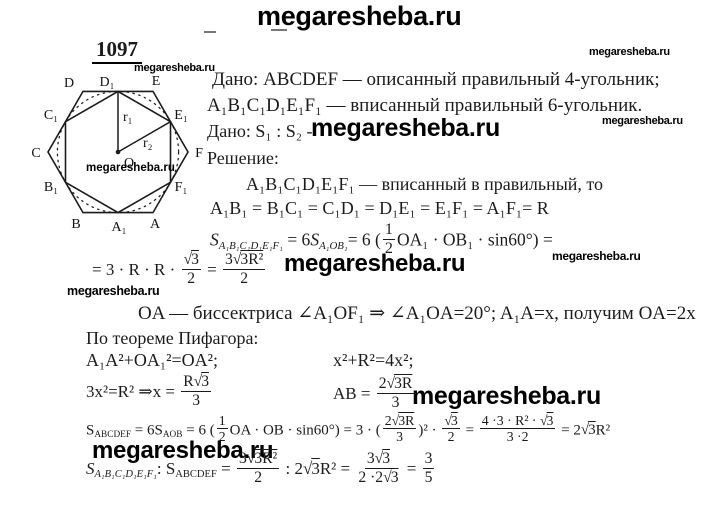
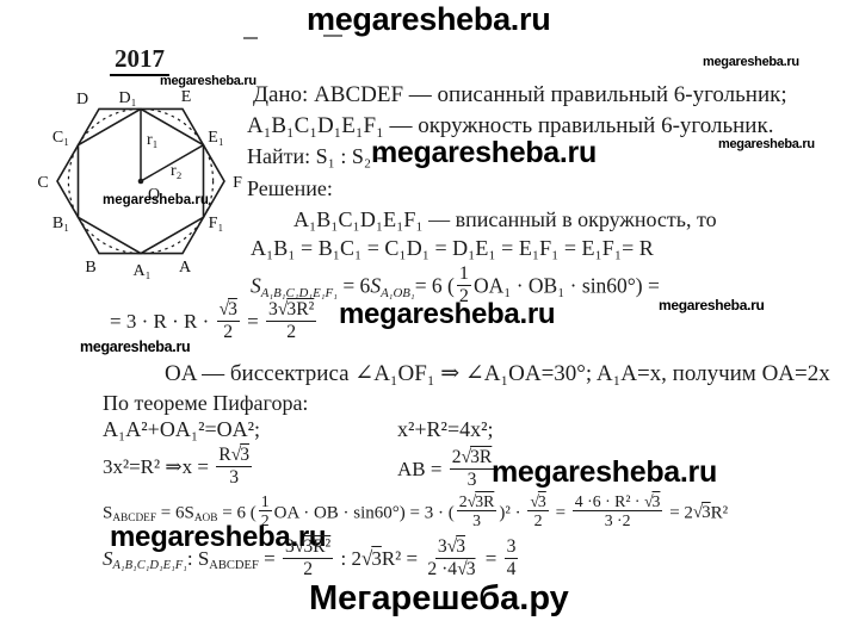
  megaresheba.ru
- 1097
+ 2017
  megaresheba.ru
  megaresheba.ru
  megaresheba.ru
  D
  D₁
  E
  C₁
  E₁
  C
  F
  B₁
  F₁
  B
  A₁
  A
  O
  r₁
  r₂
  megaresheba.ru
- Дано: ABCDEF — описанный правильный 4-угольник;
+ Дано: ABCDEF — описанный правильный 6-угольник;
- A₁B₁C₁D₁E₁F₁ — вписанный правильный 6-угольник.
+ A₁B₁C₁D₁E₁F₁ — окружность правильный 6-угольник.
- Дано: S₁ : S₂ -
+ Найти: S₁ : S₂ -
  megaresheba.ru
  Решение:
- A₁B₁C₁D₁E₁F₁ — вписанный в правильный, то
+ A₁B₁C₁D₁E₁F₁ — вписанный в окружность, то
- A₁B₁ = B₁C₁ = C₁D₁ = D₁E₁ = E₁F₁ = A₁F₁= R
+ A₁B₁ = B₁C₁ = C₁D₁ = D₁E₁ = E₁F₁ = E₁F₁= R
  SA₁B₁C₁D₁E₁F₁ = 6SA₁OB₁= 6 (
  1
  2
  OA₁ · OB₁ · sin60°) =
  = 3 · R · R ·
  √3
  2
  =
  3√3R²
  2
  megaresheba.ru
  megaresheba.ru
  megaresheba.ru
- OA — биссектриса ∠A₁OF₁ ⇒ ∠A₁OA=20°; A₁A=x, получим OA=2x
+ OA — биссектриса ∠A₁OF₁ ⇒ ∠A₁OA=30°; A₁A=x, получим OA=2x
  По теореме Пифагора:
  A₁A²+OA₁²=OA²;
  x²+R²=4x²;
  3x²=R² ⇒x =
  R√3
  3
  AB =
  2√3R
  3
  megaresheba.ru
  SABCDEF = 6SAOB = 6 (
  1
  2
  OA · OB · sin60°) = 3 · (
  2√3R
  3
  )² ·
  √3
  2
  =
- 4 ·3 · R² · √3
+ 4 ·6 · R² · √3
  3 ·2
  = 2√3R²
  megaresheba.ru
  SA₁B₁C₁D₁E₁F₁: SABCDEF =
  3√3R²
  2
  : 2√3R² =
  3√3
- 2 ·2√3
+ 2 ·4√3
  =
  3
- 5
+ 4
+ Мегарешеба.ру
